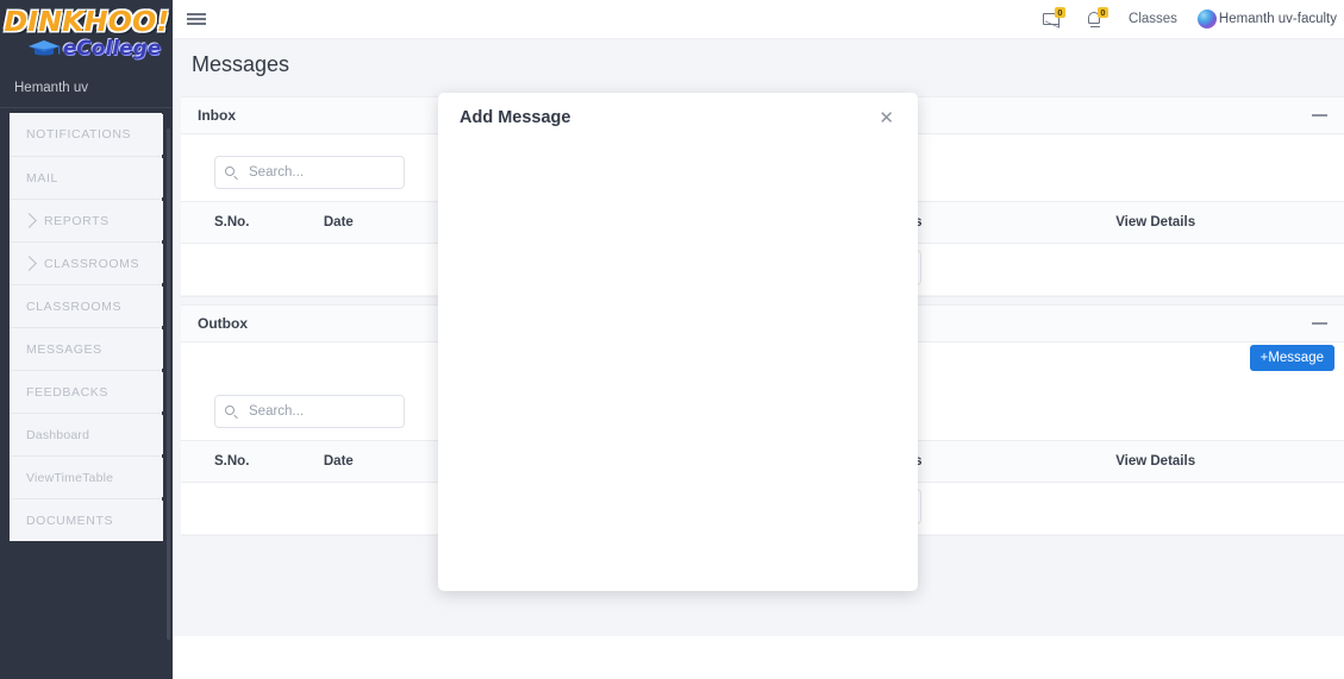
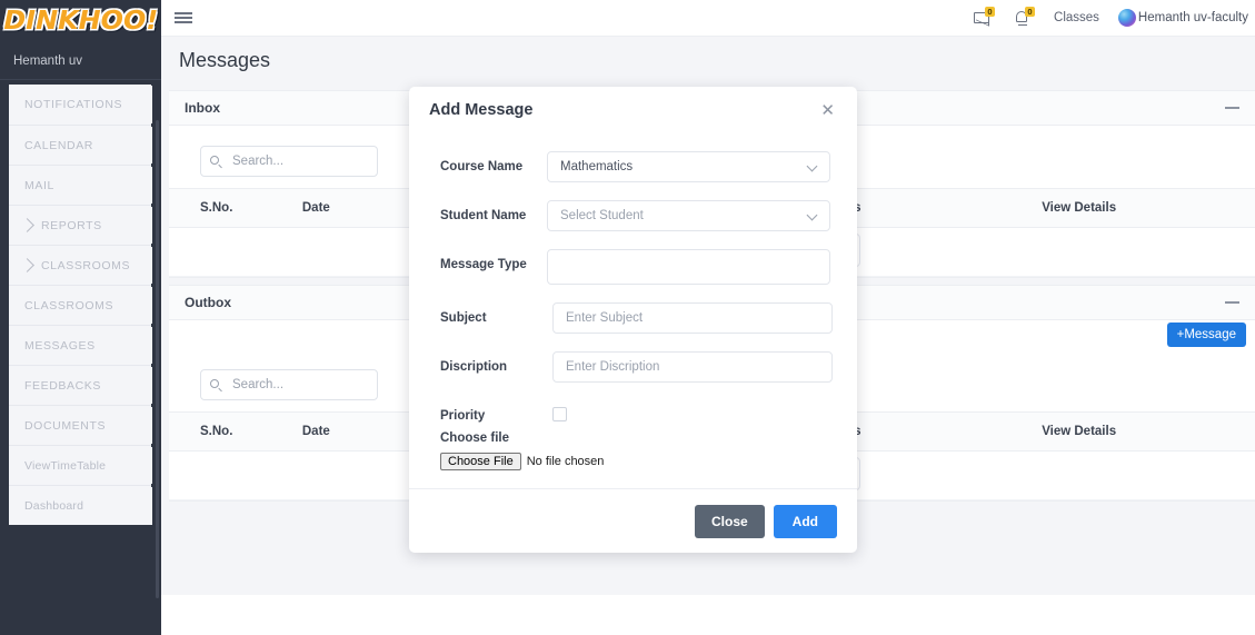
  DINKHOO!
- eCollege
  Hemanth uv
  NOTIFICATIONS
+ CALENDAR
  MAIL
  REPORTS
  CLASSROOMS
  CLASSROOMS
  MESSAGES
  FEEDBACKS
- Dashboard
+ DOCUMENTS
  ViewTimeTable
- DOCUMENTS
+ Dashboard
  0
  0
  Classes
  Hemanth uv-faculty
  Messages
  Inbox
  Search...
  S.No.	Date		s	View Details
  Outbox
  +Message
  Search...
  S.No.	Date		s	View Details
  Add Message
  ✕
+ Course Name
+ Mathematics
+ Student Name
+ Select Student
+ Message Type
+ Subject
+ Enter Subject
+ Discription
+ Enter Discription
+ Priority
+ Choose file
+ Choose File
+ No file chosen
+ Close
+ Add
